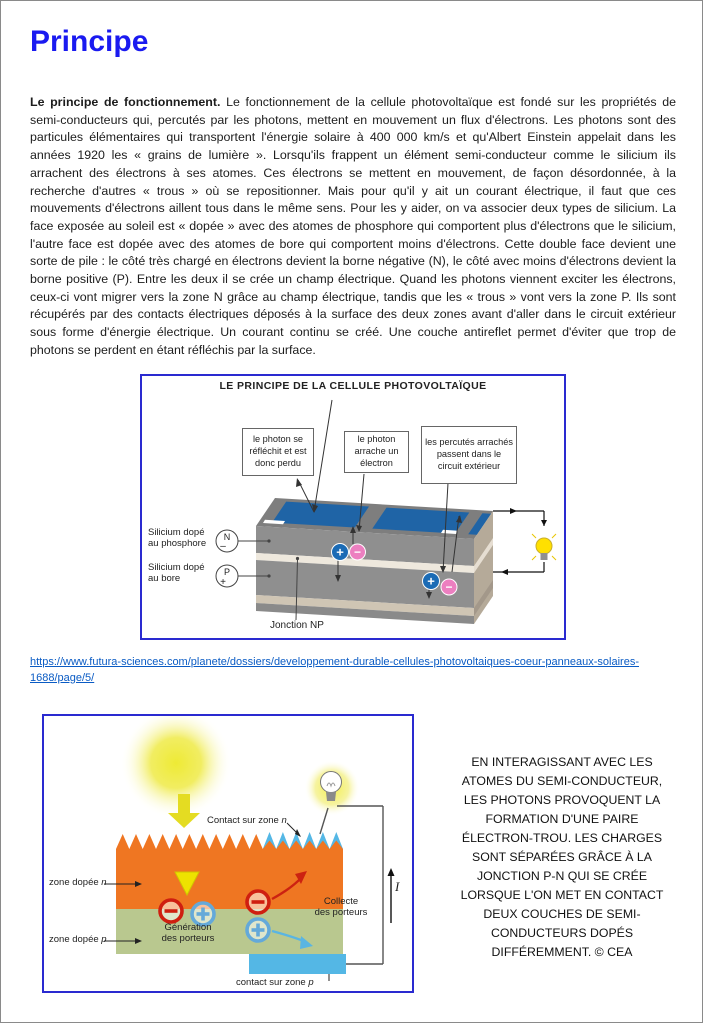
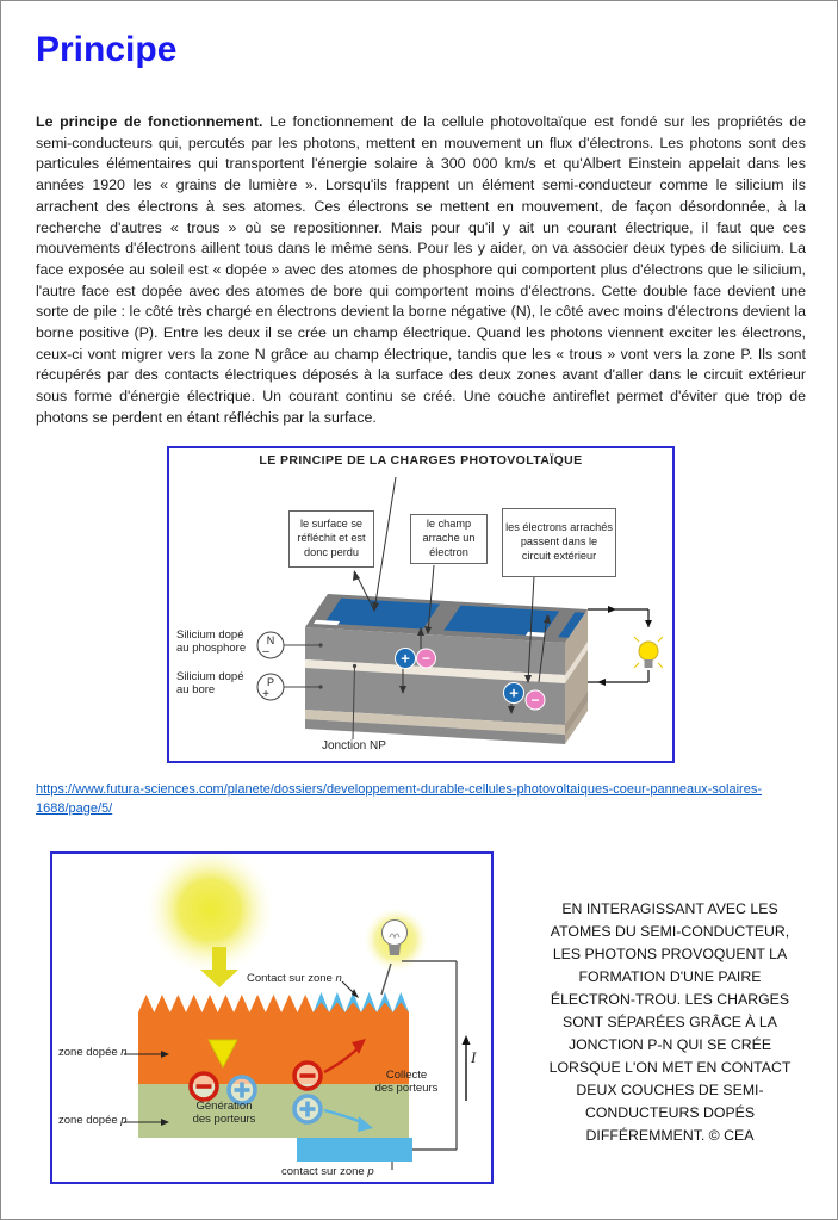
  Principe
- Le principe de fonctionnement. Le fonctionnement de la cellule photovoltaïque est fondé sur les propriétés de semi-conducteurs qui, percutés par les photons, mettent en mouvement un flux d'électrons. Les photons sont des particules élémentaires qui transportent l'énergie solaire à 400 000 km/s et qu'Albert Einstein appelait dans les années 1920 les « grains de lumière ». Lorsqu'ils frappent un élément semi-conducteur comme le silicium ils arrachent des électrons à ses atomes. Ces électrons se mettent en mouvement, de façon désordonnée, à la recherche d'autres « trous » où se repositionner. Mais pour qu'il y ait un courant électrique, il faut que ces mouvements d'électrons aillent tous dans le même sens. Pour les y aider, on va associer deux types de silicium. La face exposée au soleil est « dopée » avec des atomes de phosphore qui comportent plus d'électrons que le silicium, l'autre face est dopée avec des atomes de bore qui comportent moins d'électrons. Cette double face devient une sorte de pile : le côté très chargé en électrons devient la borne négative (N), le côté avec moins d'électrons devient la borne positive (P). Entre les deux il se crée un champ électrique. Quand les photons viennent exciter les électrons, ceux-ci vont migrer vers la zone N grâce au champ électrique, tandis que les « trous » vont vers la zone P. Ils sont récupérés par des contacts électriques déposés à la surface des deux zones avant d'aller dans le circuit extérieur sous forme d'énergie électrique. Un courant continu se créé. Une couche antireflet permet d'éviter que trop de photons se perdent en étant réfléchis par la surface.
+ Le principe de fonctionnement. Le fonctionnement de la cellule photovoltaïque est fondé sur les propriétés de semi-conducteurs qui, percutés par les photons, mettent en mouvement un flux d'électrons. Les photons sont des particules élémentaires qui transportent l'énergie solaire à 300 000 km/s et qu'Albert Einstein appelait dans les années 1920 les « grains de lumière ». Lorsqu'ils frappent un élément semi-conducteur comme le silicium ils arrachent des électrons à ses atomes. Ces électrons se mettent en mouvement, de façon désordonnée, à la recherche d'autres « trous » où se repositionner. Mais pour qu'il y ait un courant électrique, il faut que ces mouvements d'électrons aillent tous dans le même sens. Pour les y aider, on va associer deux types de silicium. La face exposée au soleil est « dopée » avec des atomes de phosphore qui comportent plus d'électrons que le silicium, l'autre face est dopée avec des atomes de bore qui comportent moins d'électrons. Cette double face devient une sorte de pile : le côté très chargé en électrons devient la borne négative (N), le côté avec moins d'électrons devient la borne positive (P). Entre les deux il se crée un champ électrique. Quand les photons viennent exciter les électrons, ceux-ci vont migrer vers la zone N grâce au champ électrique, tandis que les « trous » vont vers la zone P. Ils sont récupérés par des contacts électriques déposés à la surface des deux zones avant d'aller dans le circuit extérieur sous forme d'énergie électrique. Un courant continu se créé. Une couche antireflet permet d'éviter que trop de photons se perdent en étant réfléchis par la surface.
- LE PRINCIPE DE LA CELLULE PHOTOVOLTAÏQUE
+ LE PRINCIPE DE LA CHARGES PHOTOVOLTAÏQUE
  +
  −
  +
  −
  N
  –
  P
  +
- le photon se réfléchit et est donc perdu
+ le surface se réfléchit et est donc perdu
- le photon arrache un électron
+ le champ arrache un électron
- les percutés arrachés passent dans le circuit extérieur
+ les électrons arrachés passent dans le circuit extérieur
  Silicium dopé
  au phosphore
  Silicium dopé
  au bore
  Jonction NP
  https://www.futura-sciences.com/planete/dossiers/developpement-durable-cellules-photovoltaiques-coeur-panneaux-solaires-1688/page/5/
  Contact sur zone n
  zone dopée n
  zone dopée p
  Génération
  des porteurs
  Collecte
  des porteurs
  contact sur zone p
  I
  EN INTERAGISSANT AVEC LES
  ATOMES DU SEMI-CONDUCTEUR,
  LES PHOTONS PROVOQUENT LA
  FORMATION D'UNE PAIRE
  ÉLECTRON-TROU. LES CHARGES
  SONT SÉPARÉES GRÂCE À LA
  JONCTION P-N QUI SE CRÉE
  LORSQUE L'ON MET EN CONTACT
  DEUX COUCHES DE SEMI-
  CONDUCTEURS DOPÉS
  DIFFÉREMMENT. © CEA
